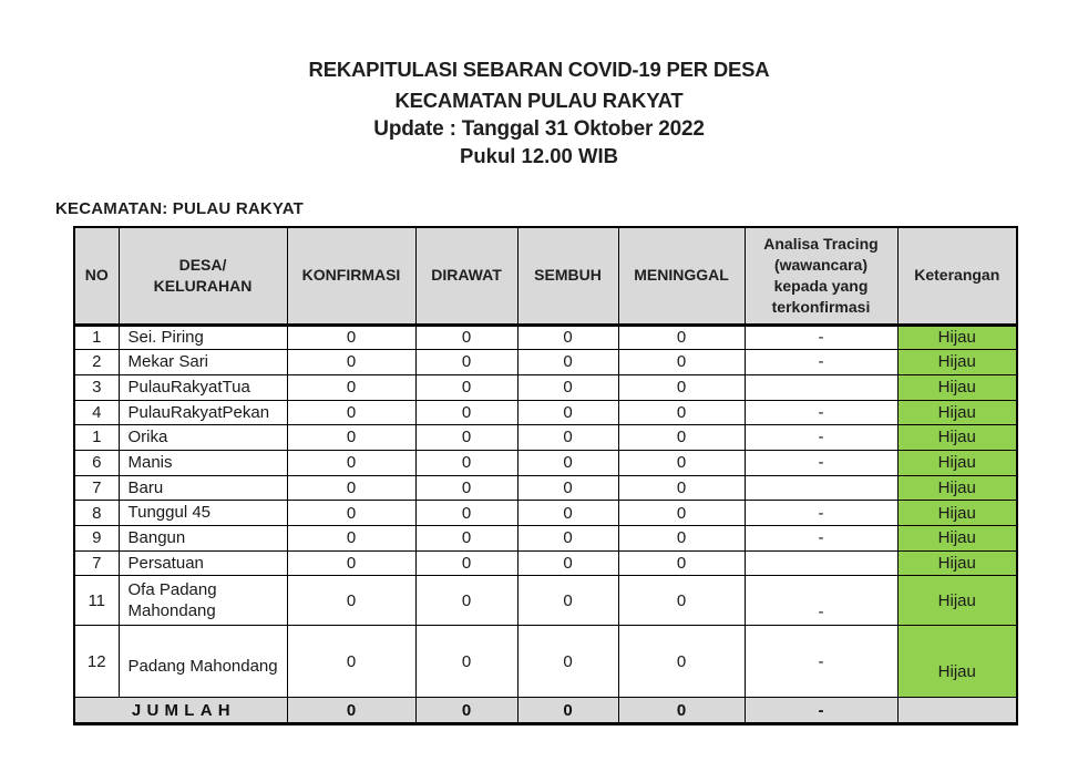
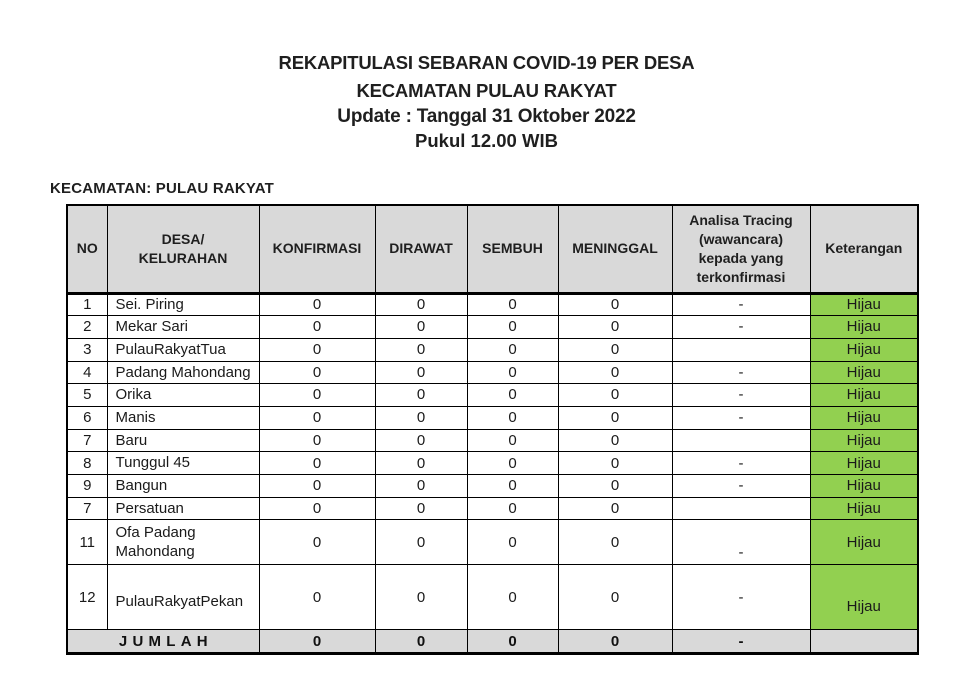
  REKAPITULASI SEBARAN COVID-19 PER DESA
  KECAMATAN PULAU RAKYAT
  Update : Tanggal 31 Oktober 2022
  Pukul 12.00 WIB
  KECAMATAN: PULAU RAKYAT
  NO	DESA/ KELURAHAN	KONFIRMASI	DIRAWAT	SEMBUH	MENINGGAL	Analisa Tracing (wawancara) kepada yang terkonfirmasi	Keterangan
  1	Sei. Piring	0	0	0	0	-	Hijau
  2	Mekar Sari	0	0	0	0	-	Hijau
  3	PulauRakyatTua	0	0	0	0		Hijau
- 4	PulauRakyatPekan	0	0	0	0	-	Hijau
+ 4	Padang Mahondang	0	0	0	0	-	Hijau
- 1	Orika	0	0	0	0	-	Hijau
+ 5	Orika	0	0	0	0	-	Hijau
  6	Manis	0	0	0	0	-	Hijau
  7	Baru	0	0	0	0		Hijau
  8	Tunggul 45	0	0	0	0	-	Hijau
  9	Bangun	0	0	0	0	-	Hijau
  7	Persatuan	0	0	0	0		Hijau
  11	Ofa Padang Mahondang	0	0	0	0	-	Hijau
- 12	Padang Mahondang	0	0	0	0	-	Hijau
+ 12	PulauRakyatPekan	0	0	0	0	-	Hijau
  JUMLAH	0	0	0	0	-
